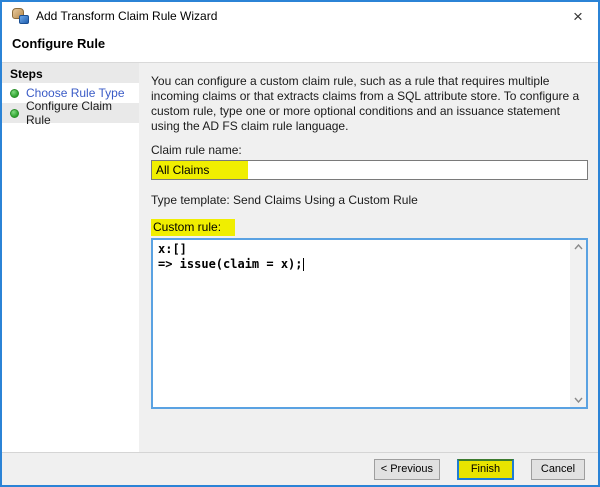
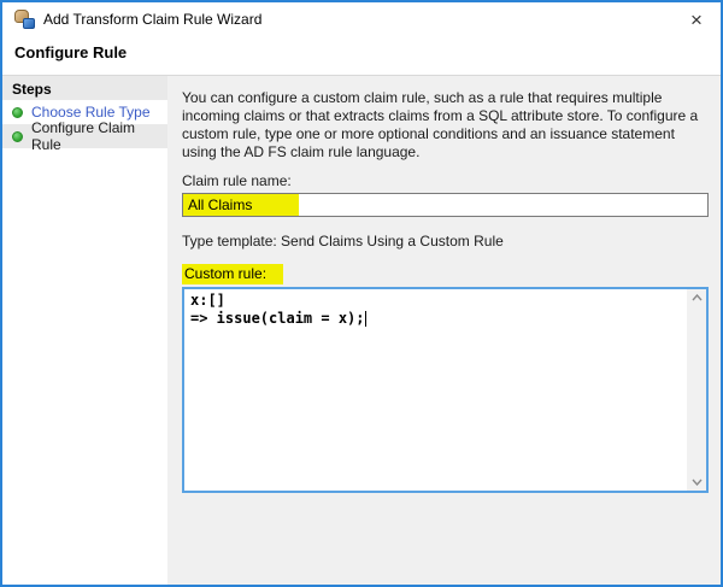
  Add Transform Claim Rule Wizard
  ×
  Configure Rule
  Steps
  Choose Rule Type
  Configure Claim Rule
  You can configure a custom claim rule, such as a rule that requires multiple incoming claims or that extracts claims from a SQL attribute store. To configure a custom rule, type one or more optional conditions and an issuance statement using the AD FS claim rule language.
  Claim rule name:
  All Claims
  Type template: Send Claims Using a Custom Rule
  Custom rule:
  x:[]
  => issue(claim = x);
- < Previous
- Finish
- Cancel
